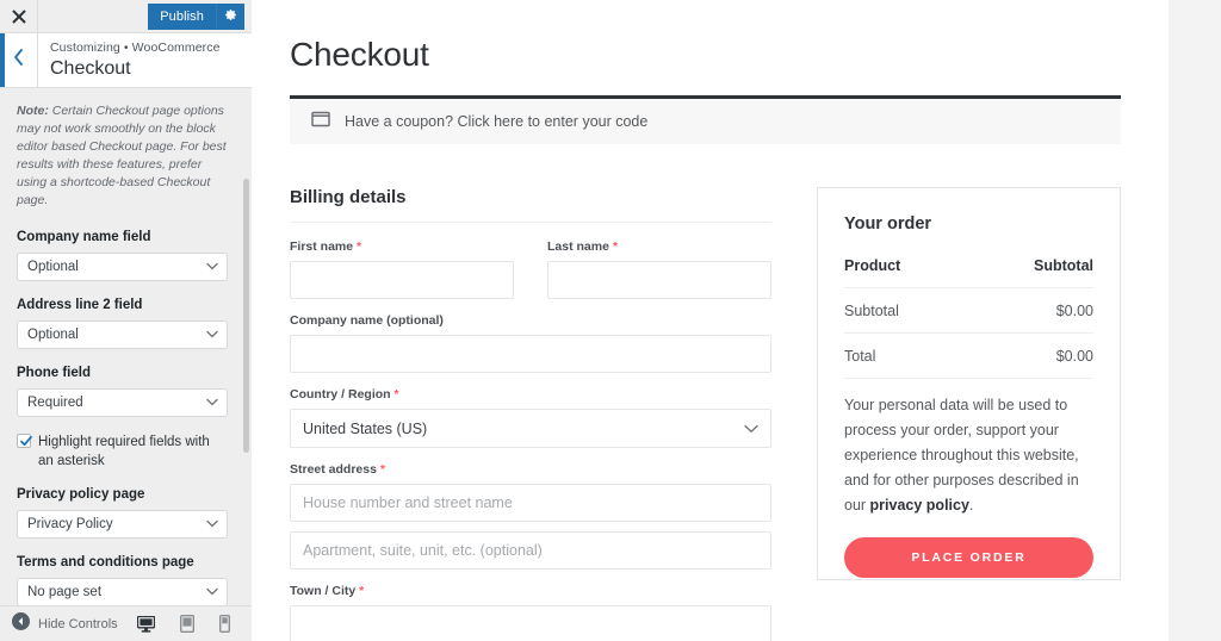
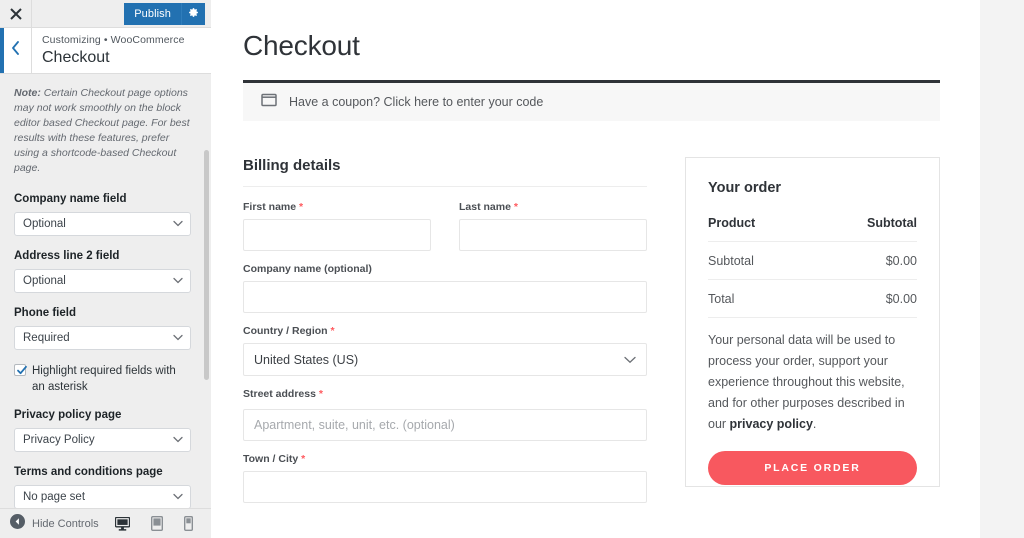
  Publish
  Customizing • WooCommerce
  Checkout
  Note: Certain Checkout page options may not work smoothly on the block editor based Checkout page. For best results with these features, prefer using a shortcode-based Checkout page.
  Company name field
  Optional
  Address line 2 field
  Optional
  Phone field
  Required
  Highlight required fields with an asterisk
  Privacy policy page
  Privacy Policy
  Terms and conditions page
  No page set
  Hide Controls
  Checkout
  Have a coupon? Click here to enter your code
  Billing details
  First name *
  Last name *
  Company name (optional)
  Country / Region *
  United States (US)
  Street address *
- House number and street name
  Apartment, suite, unit, etc. (optional)
  Town / City *
  Your order
  Product
  Subtotal
  Subtotal
  $0.00
  Total
  $0.00
  Your personal data will be used to process your order, support your experience throughout this website, and for other purposes described in our privacy policy.
  PLACE ORDER
